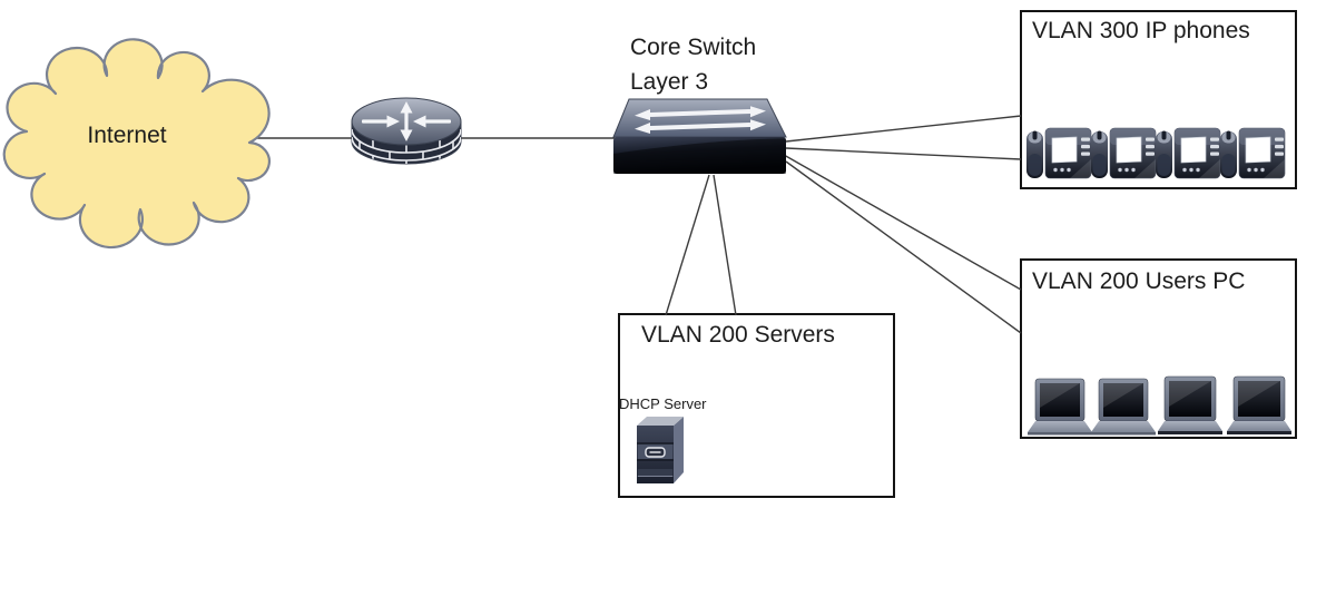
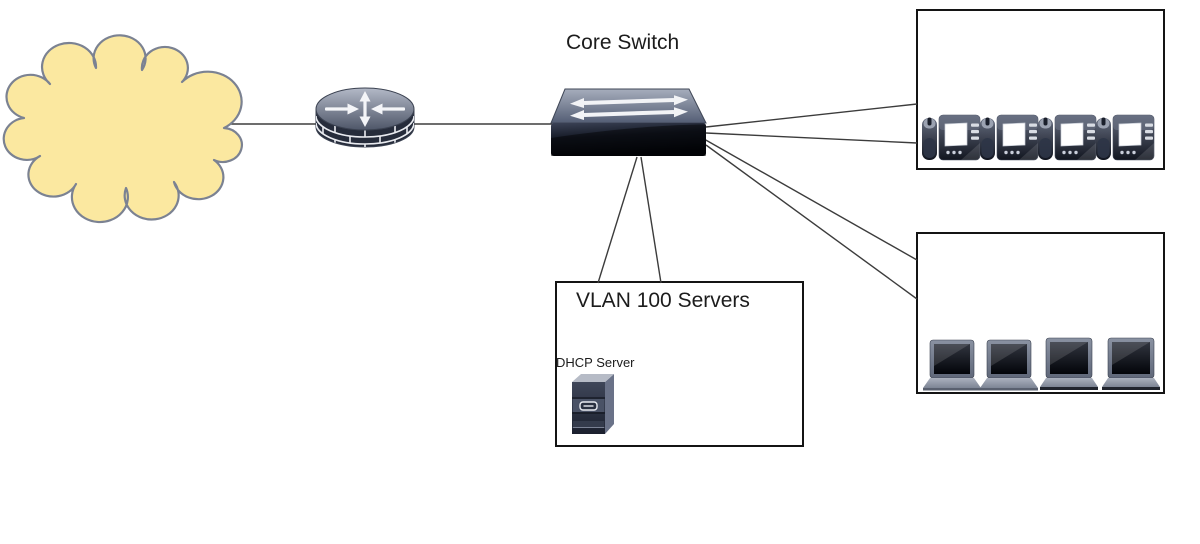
- Internet
  Core Switch
- Layer 3
- VLAN 300 IP phones
- VLAN 200 Users PC
- VLAN 200 Servers
+ VLAN 100 Servers
  DHCP Server
